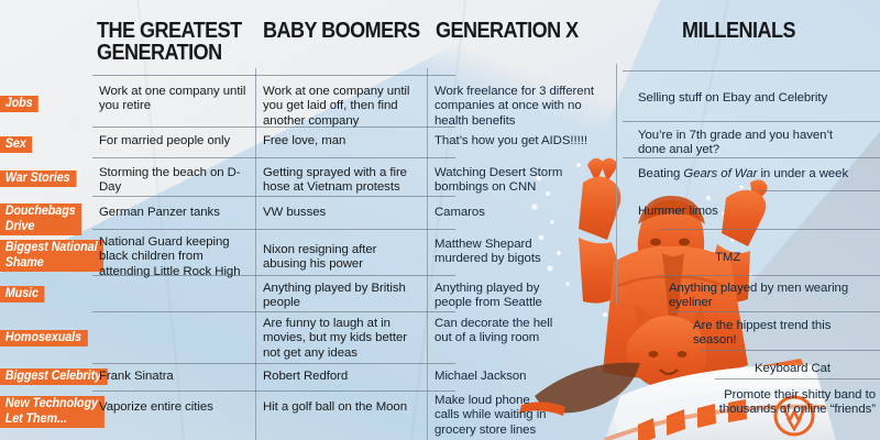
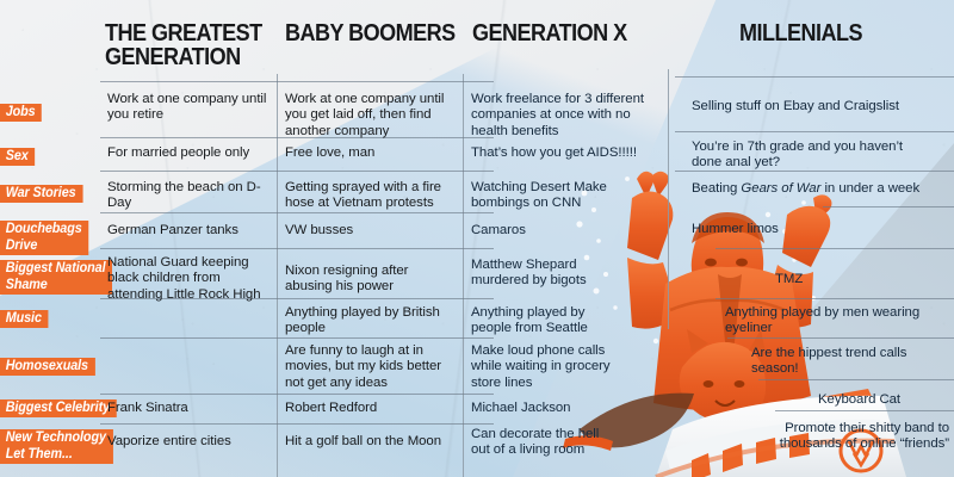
  THE GREATEST GENERATION
  BABY BOOMERS
  GENERATION X
  MILLENIALS
  Jobs
  Sex
  War Stories
  Douchebags
  Drive
  Biggest National
  Shame
  Music
  Homosexuals
  Biggest Celebrity
  New Technology
  Let Them...
  Work at one company until you retire
  For married people only
  Storming the beach on D-Day
  German Panzer tanks
  National Guard keeping black children from attending Little Rock High
  Frank Sinatra
  Vaporize entire cities
  Work at one company until you get laid off, then find another company
  Free love, man
  Getting sprayed with a fire hose at Vietnam protests
  VW busses
  Nixon resigning after abusing his power
  Anything played by British people
  Are funny to laugh at in movies, but my kids better not get any ideas
  Robert Redford
  Hit a golf ball on the Moon
  Work freelance for 3 different companies at once with no health benefits
  That’s how you get AIDS!!!!!
- Watching Desert Storm bombings on CNN
+ Watching Desert Make bombings on CNN
  Camaros
  Matthew Shepard murdered by bigots
  Anything played by people from Seattle
- Can decorate the hell out of a living room
+ Make loud phone calls while waiting in grocery store lines
  Michael Jackson
- Make loud phone calls while waiting in grocery store lines
+ Can decorate the hell out of a living room
- Selling stuff on Ebay and Celebrity
+ Selling stuff on Ebay and Craigslist
  You’re in 7th grade and you haven’t done anal yet?
  Beating Gears of War in under a week
  Hummer limos
  TMZ
  Anything played by men wearing eyeliner
- Are the hippest trend this season!
+ Are the hippest trend calls season!
  Keyboard Cat
  Promote their shitty band to thousands of online “friends”
